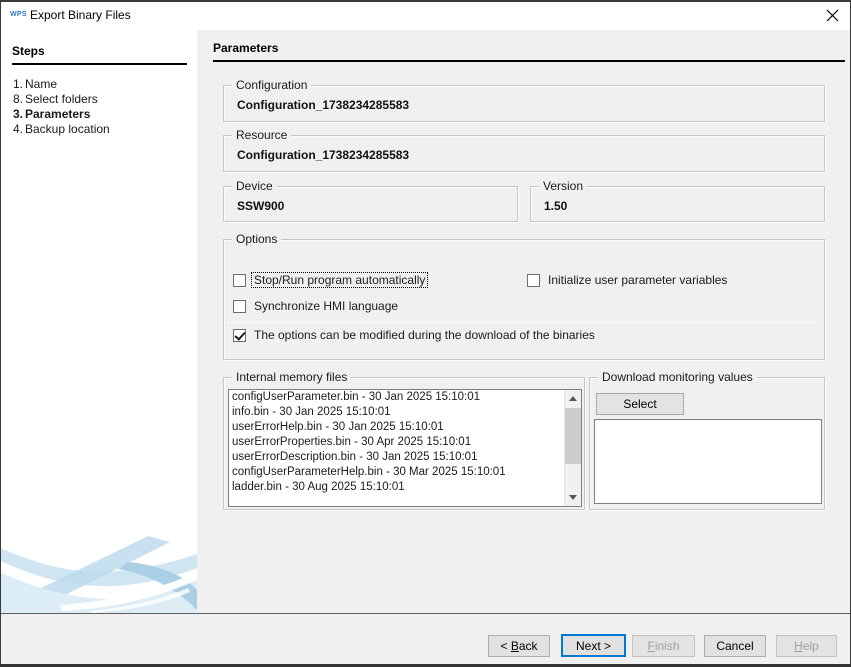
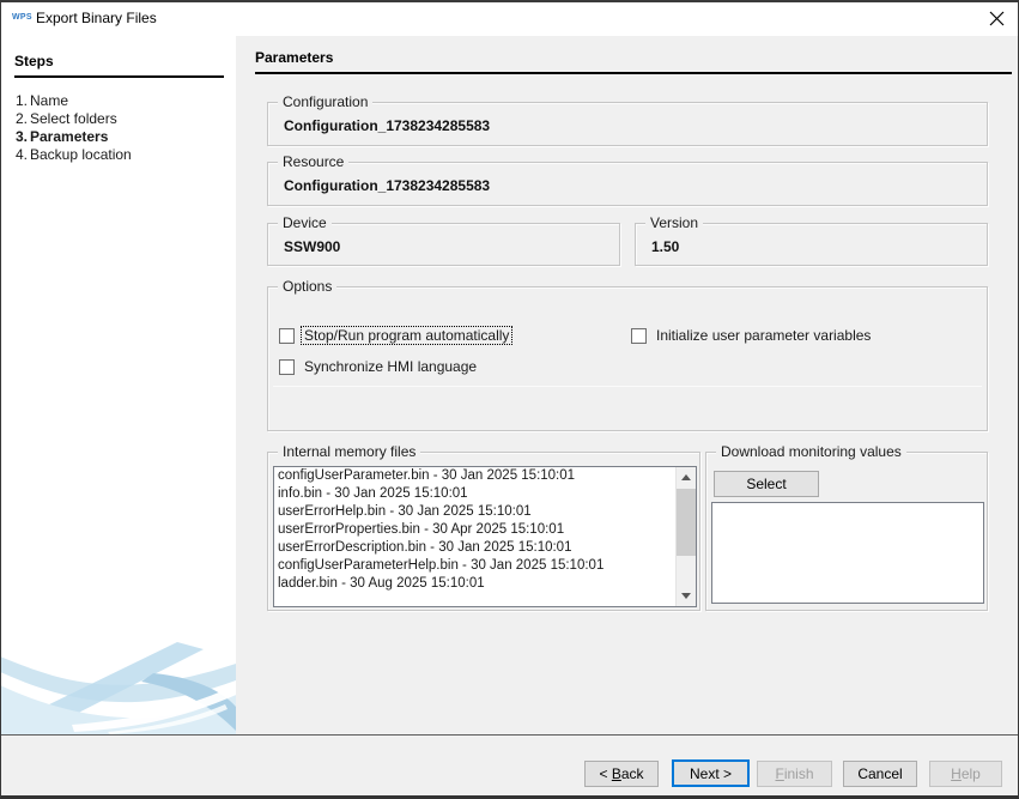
  Export Binary Files
  Steps
  1.
  Name
- 8.
+ 2.
  Select folders
  3.
  Parameters
  4.
  Backup location
  Parameters
  Configuration
  Configuration_1738234285583
  Resource
  Configuration_1738234285583
  Device
  SSW900
  Version
  1.50
  Options
  Stop/Run program automatically
  Initialize user parameter variables
  Synchronize HMI language
- The options can be modified during the download of the binaries
  Internal memory files
  configUserParameter.bin - 30 Jan 2025 15:10:01
  info.bin - 30 Jan 2025 15:10:01
  userErrorHelp.bin - 30 Jan 2025 15:10:01
  userErrorProperties.bin - 30 Apr 2025 15:10:01
  userErrorDescription.bin - 30 Jan 2025 15:10:01
- configUserParameterHelp.bin - 30 Mar 2025 15:10:01
+ configUserParameterHelp.bin - 30 Jan 2025 15:10:01
  ladder.bin - 30 Aug 2025 15:10:01
  Download monitoring values
  Select
  < Back
  Next >
  Finish
  Cancel
  Help
